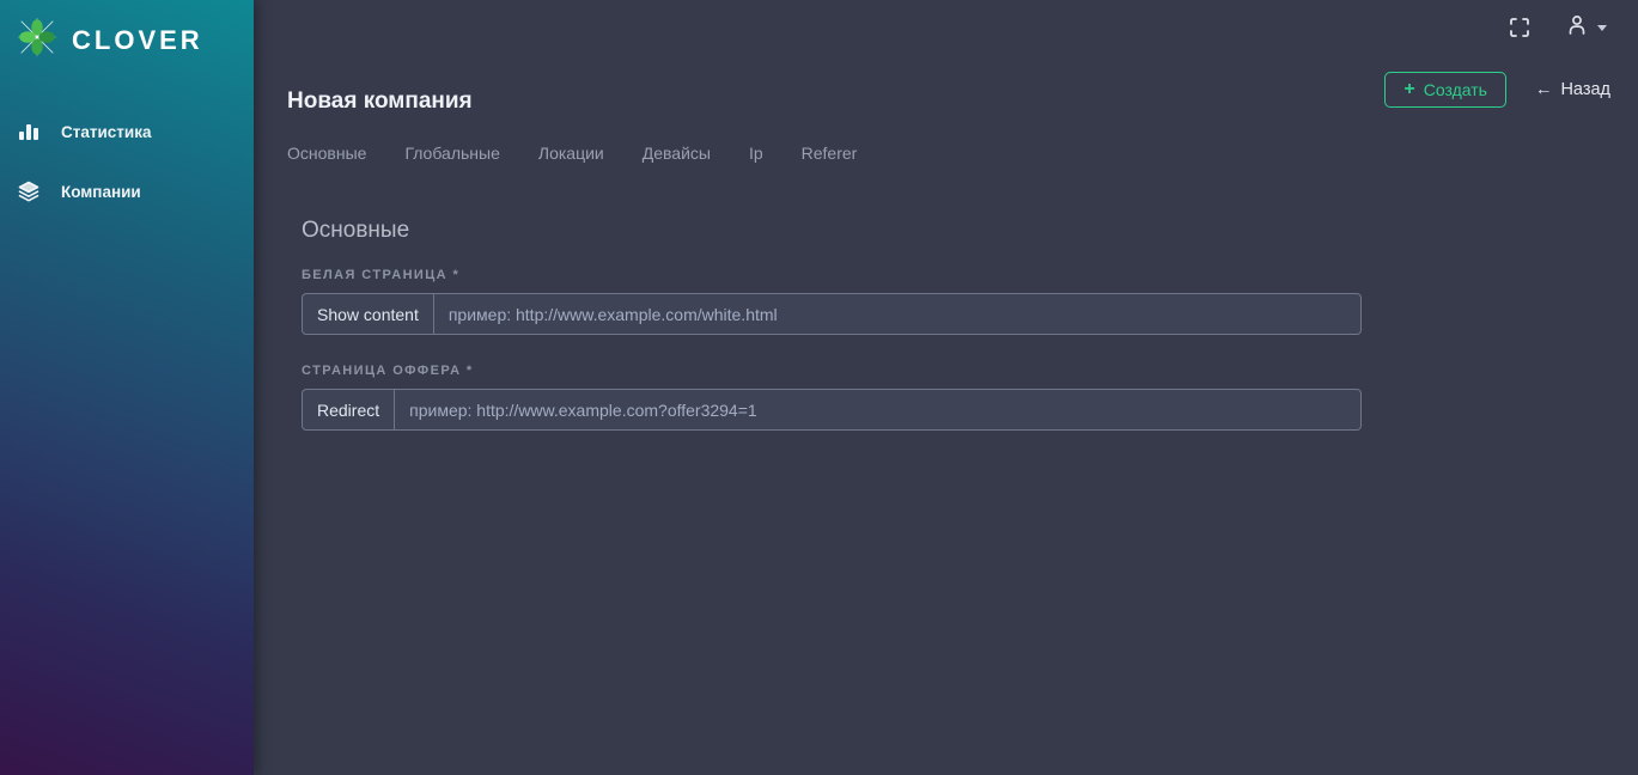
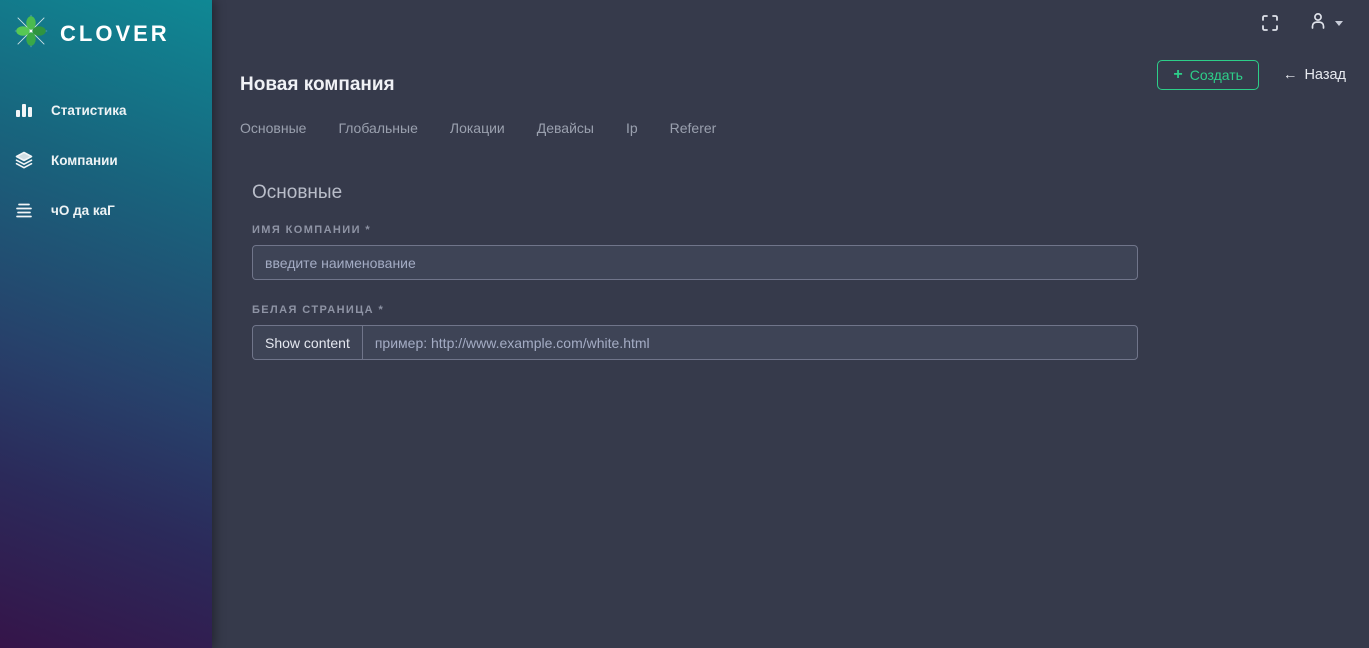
  CLOVER
  Статистика
  Компании
+ чО да каГ
  Новая компания
  +
  Создать
  ←
  Назад
  Основные
  Глобальные
  Локации
  Девайсы
  Ip
  Referer
  Основные
+ ИМЯ КОМПАНИИ *
+ введите наименование
  БЕЛАЯ СТРАНИЦА *
  Show content
  пример: http://www.example.com/white.html
- СТРАНИЦА ОФФЕРА *
- Redirect
- пример: http://www.example.com?offer3294=1
